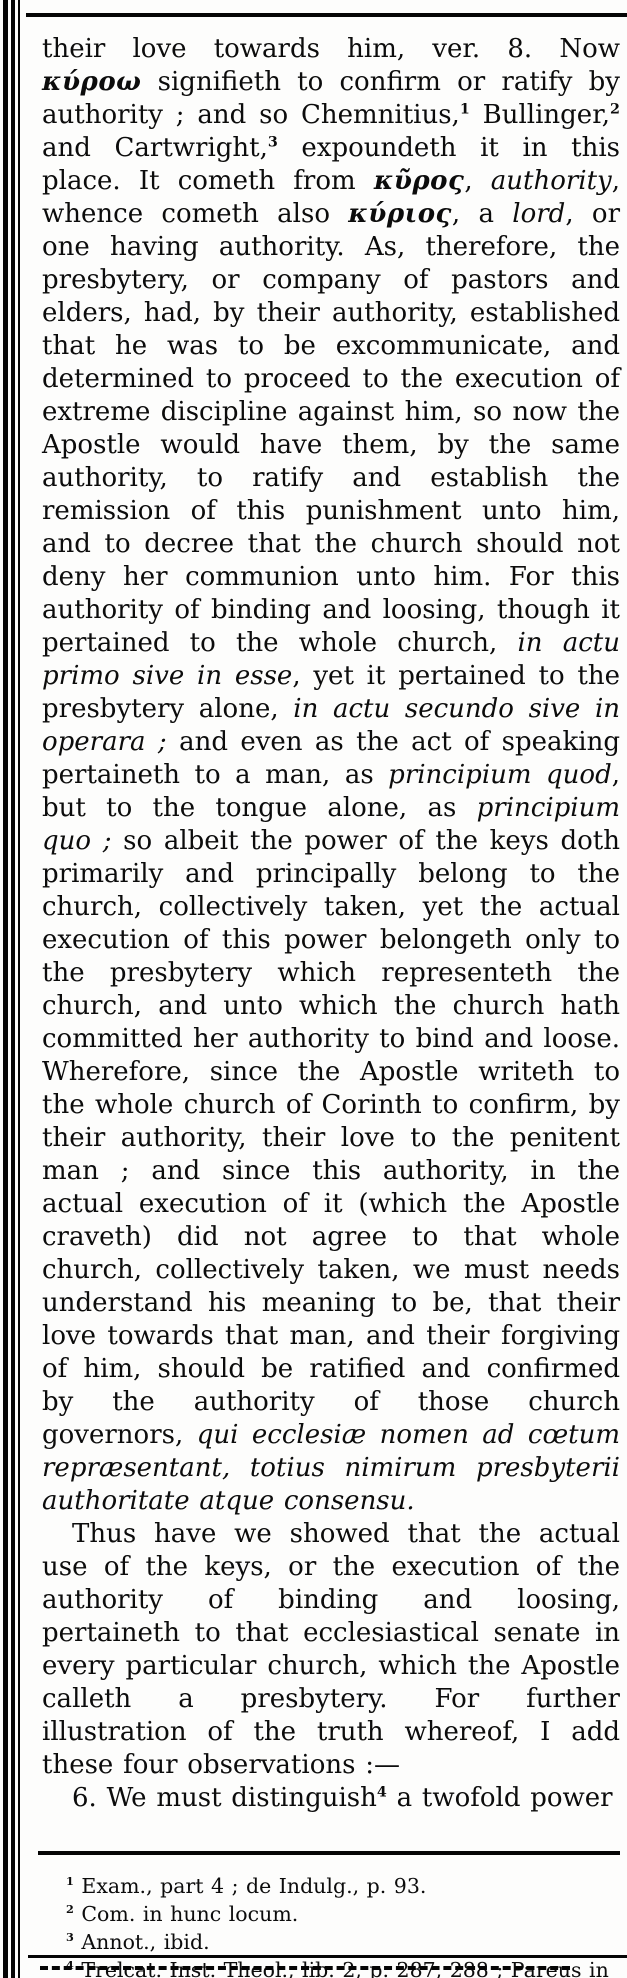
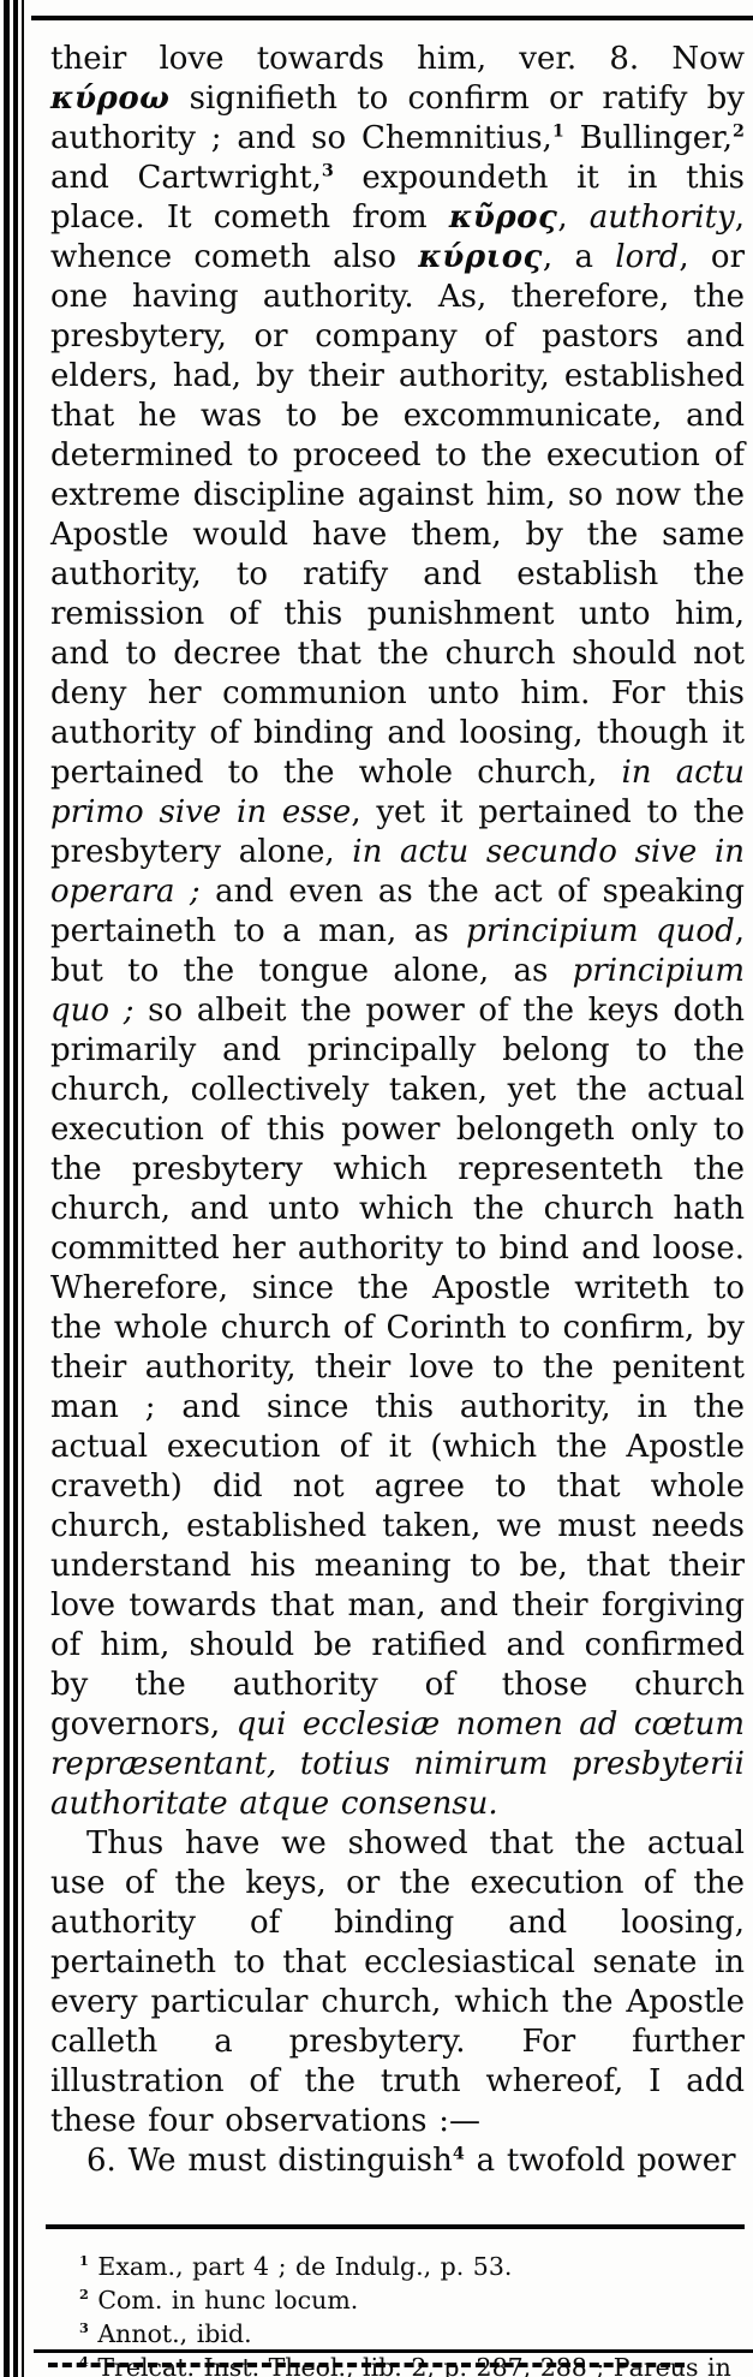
- their love towards him, ver. 8. Now κύροω signifieth to confirm or ratify by authority ; and so Chemnitius,1 Bullinger,2 and Cartwright,3 expoundeth it in this place. It cometh from κῦρος, authority, whence cometh also κύριος, a lord, or one having authority. As, therefore, the presbytery, or company of pastors and elders, had, by their authority, established that he was to be excommunicate, and determined to proceed to the execution of extreme discipline against him, so now the Apostle would have them, by the same authority, to ratify and establish the remission of this punishment unto him, and to decree that the church should not deny her communion unto him. For this authority of binding and loosing, though it pertained to the whole church, in actu primo sive in esse, yet it pertained to the presbytery alone, in actu secundo sive in operara ; and even as the act of speaking pertaineth to a man, as principium quod, but to the tongue alone, as principium quo ; so albeit the power of the keys doth primarily and principally belong to the church, collectively taken, yet the actual execution of this power belongeth only to the presbytery which representeth the church, and unto which the church hath committed her authority to bind and loose. Wherefore, since the Apostle writeth to the whole church of Corinth to confirm, by their authority, their love to the penitent man ; and since this authority, in the actual execution of it (which the Apostle craveth) did not agree to that whole church, collectively taken, we must needs understand his meaning to be, that their love towards that man, and their forgiving of him, should be ratified and confirmed by the authority of those church governors, qui ecclesiæ nomen ad cœtum repræsentant, totius nimirum presbyterii authoritate atque consensu.
+ their love towards him, ver. 8. Now κύροω signifieth to confirm or ratify by authority ; and so Chemnitius,1 Bullinger,2 and Cartwright,3 expoundeth it in this place. It cometh from κῦρος, authority, whence cometh also κύριος, a lord, or one having authority. As, therefore, the presbytery, or company of pastors and elders, had, by their authority, established that he was to be excommunicate, and determined to proceed to the execution of extreme discipline against him, so now the Apostle would have them, by the same authority, to ratify and establish the remission of this punishment unto him, and to decree that the church should not deny her communion unto him. For this authority of binding and loosing, though it pertained to the whole church, in actu primo sive in esse, yet it pertained to the presbytery alone, in actu secundo sive in operara ; and even as the act of speaking pertaineth to a man, as principium quod, but to the tongue alone, as principium quo ; so albeit the power of the keys doth primarily and principally belong to the church, collectively taken, yet the actual execution of this power belongeth only to the presbytery which representeth the church, and unto which the church hath committed her authority to bind and loose. Wherefore, since the Apostle writeth to the whole church of Corinth to confirm, by their authority, their love to the penitent man ; and since this authority, in the actual execution of it (which the Apostle craveth) did not agree to that whole church, established taken, we must needs understand his meaning to be, that their love towards that man, and their forgiving of him, should be ratified and confirmed by the authority of those church governors, qui ecclesiæ nomen ad cœtum repræsentant, totius nimirum presbyterii authoritate atque consensu.
  Thus have we showed that the actual use of the keys, or the execution of the authority of binding and loosing, pertaineth to that ecclesiastical senate in every particular church, which the Apostle calleth a presbytery. For further illustration of the truth whereof, I add these four observations :—
  6. We must distinguish4 a twofold power
- 1 Exam., part 4 ; de Indulg., p. 93.
+ 1 Exam., part 4 ; de Indulg., p. 53.
  2 Com. in hunc locum.
  3 Annot., ibid.
  4 Trelcat. Inst. Theol., lib. 2, p. 287, 288 ; Pareus in
